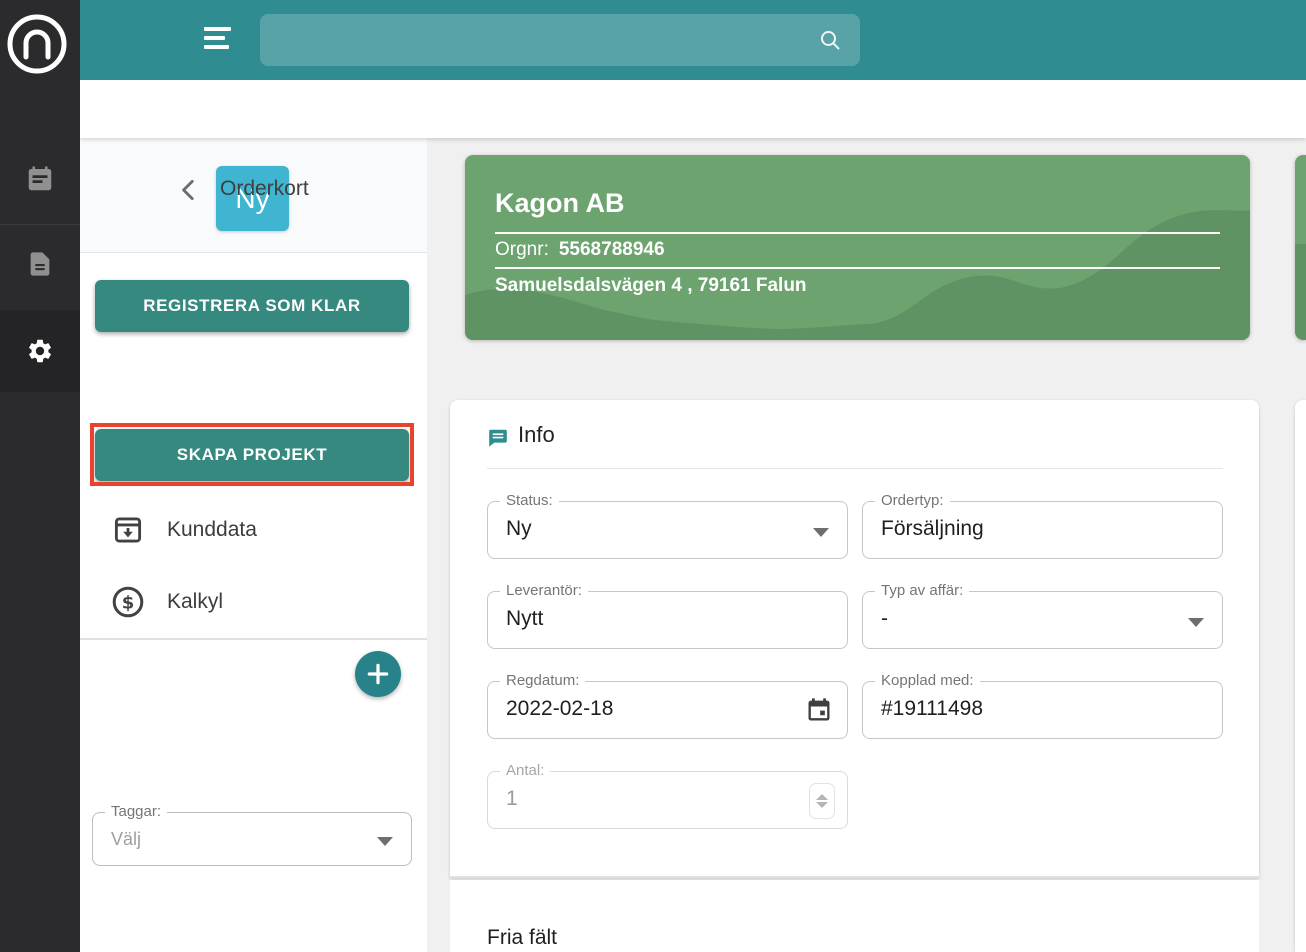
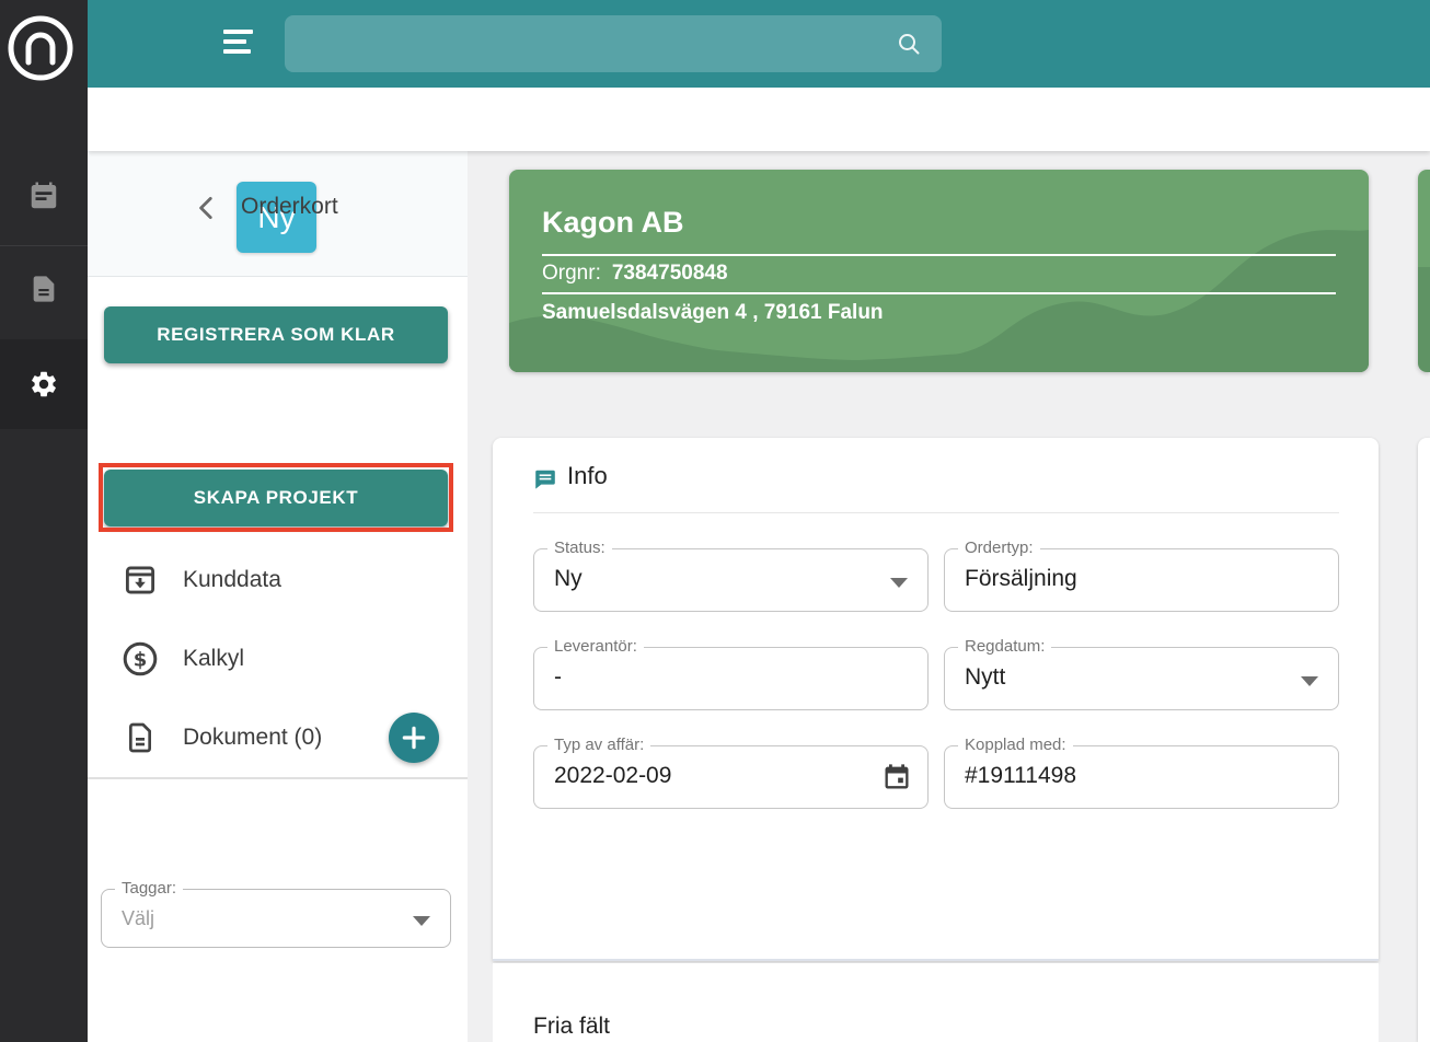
  Orderkort
  Ny
  REGISTRERA SOM KLAR
  SKAPA PROJEKT
  Kunddata
  $
  Kalkyl
+ Dokument (0)
  Taggar:
  Välj
  Kagon AB
- Orgnr: 5568788946
+ Orgnr: 7384750848
  Samuelsdalsvägen 4 , 79161 Falun
  Info
  Status:
  Ny
  Ordertyp:
  Försäljning
  Leverantör:
- Nytt
+ -
- Typ av affär:
+ Regdatum:
- -
+ Nytt
- Regdatum:
+ Typ av affär:
- 2022-02-18
+ 2022-02-09
  Kopplad med:
  #19111498
- Antal:
- 1
  Fria fält
